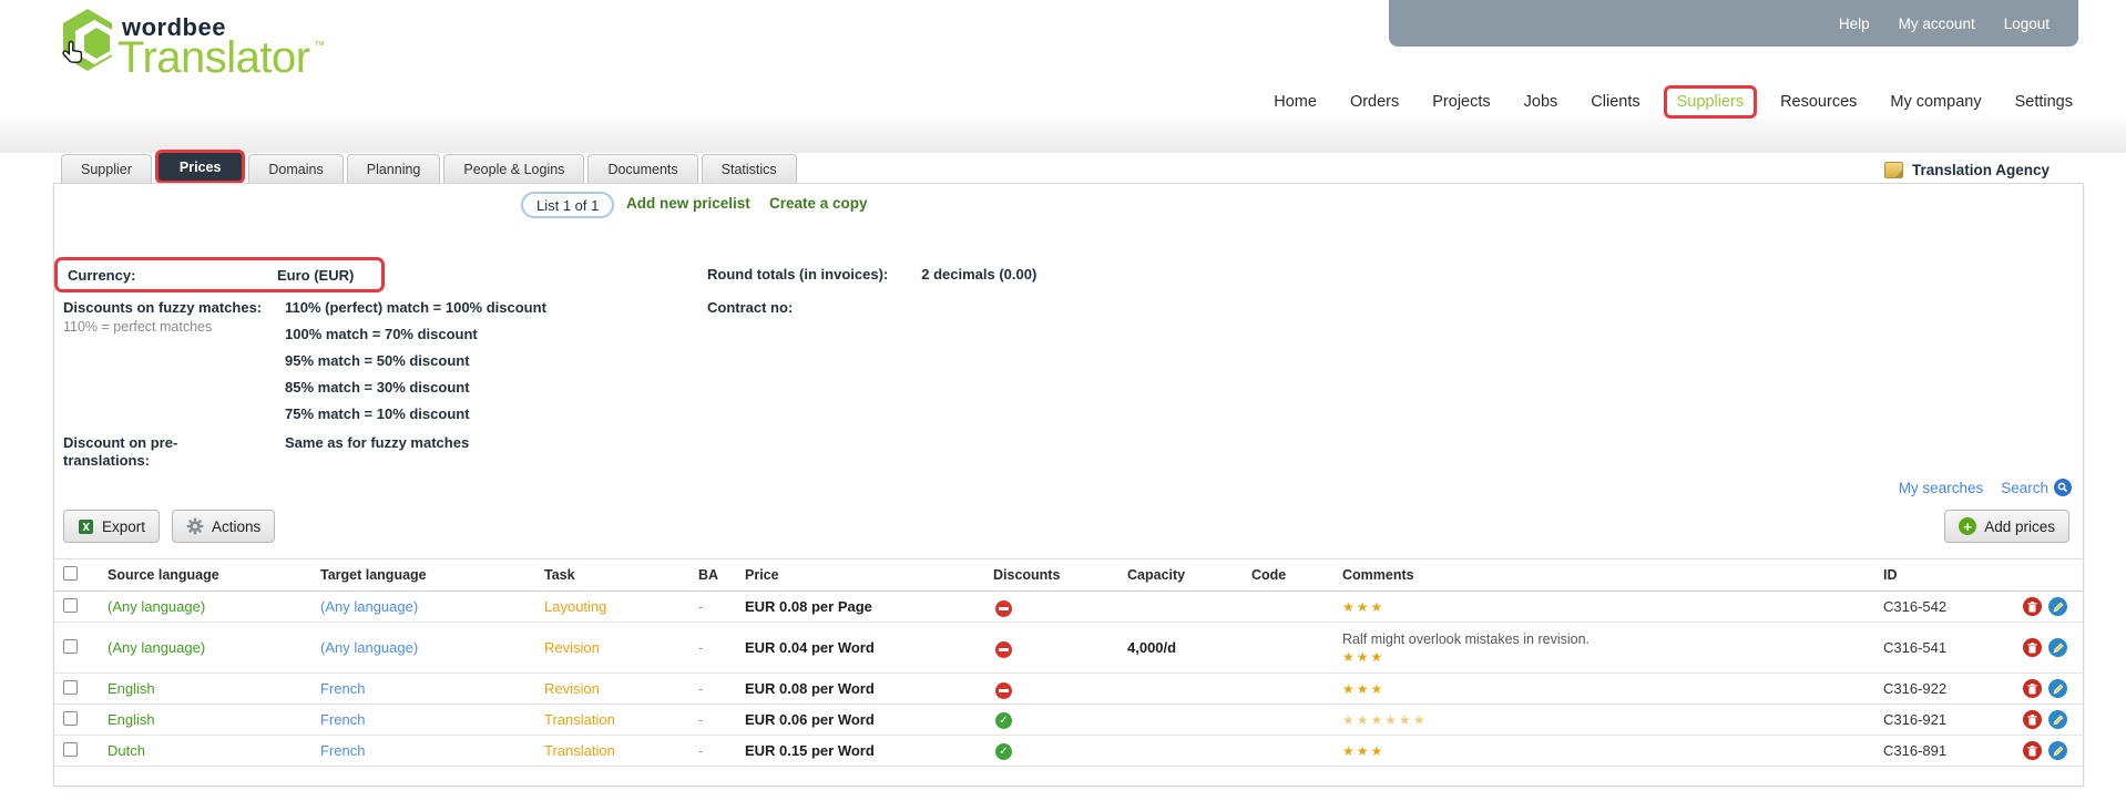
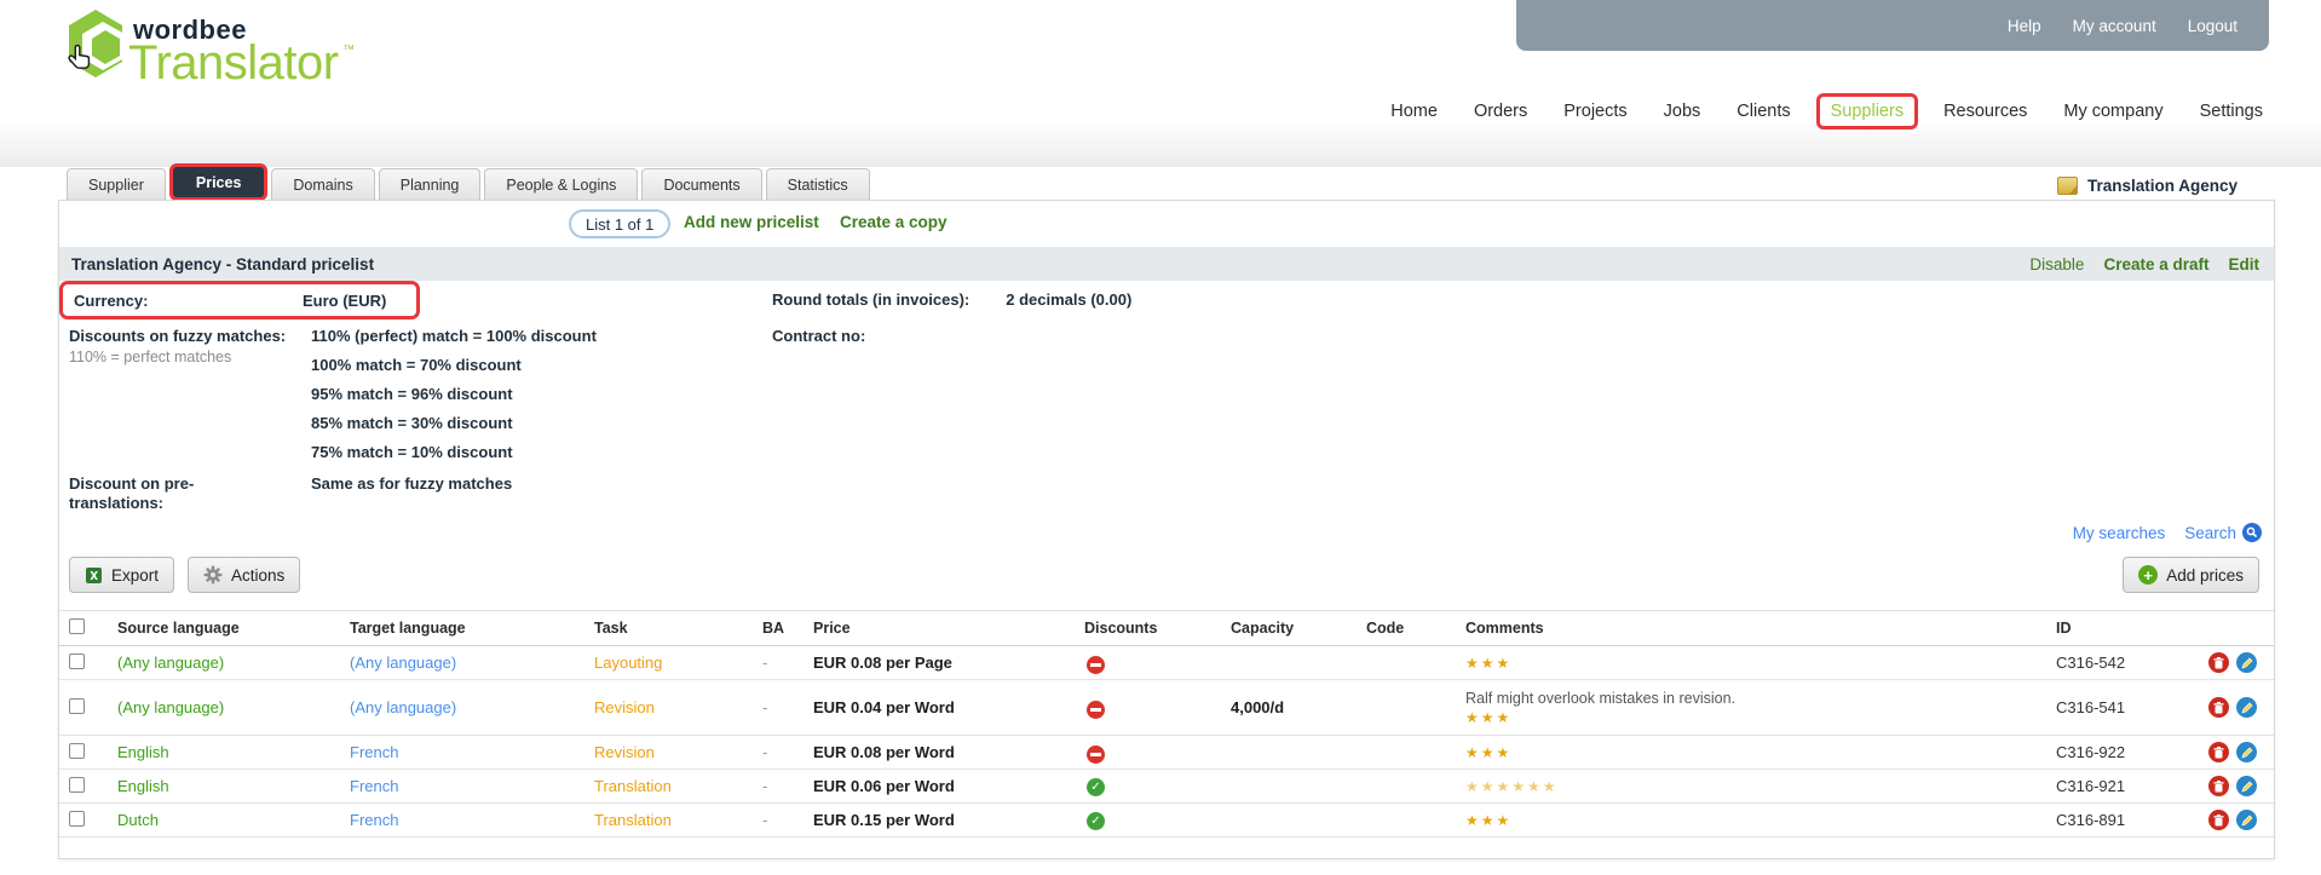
  Help
  My account
  Logout
  wordbee
  Translator
  ™
  Home
  Orders
  Projects
  Jobs
  Clients
  Suppliers
  Resources
  My company
  Settings
  Supplier
  Prices
  Domains
  Planning
  People & Logins
  Documents
  Statistics
  Translation Agency
  List 1 of 1
  Add new pricelist
  Create a copy
+ Translation Agency - Standard pricelist
+ Disable
+ Create a draft
+ Edit
  Currency:
  Euro (EUR)
  Round totals (in invoices):
  2 decimals (0.00)
  Discounts on fuzzy matches:
  110% = perfect matches
  110% (perfect) match = 100% discount
  100% match = 70% discount
- 95% match = 50% discount
+ 95% match = 96% discount
  85% match = 30% discount
  75% match = 10% discount
  Contract no:
  Discount on pre-translations:
  Same as for fuzzy matches
  My searches
  Search
  Export
  Actions
  +
  Add prices
  Source language
  Target language
  Task
  BA
  Price
  Discounts
  Capacity
  Code
  Comments
  ID
  (Any language)
  (Any language)
  Layouting
  -
  EUR 0.08 per Page
  ★★★
  C316-542
  (Any language)
  (Any language)
  Revision
  -
  EUR 0.04 per Word
  4,000/d
  Ralf might overlook mistakes in revision.
  ★★★
  C316-541
  English
  French
  Revision
  -
  EUR 0.08 per Word
  ★★★
  C316-922
  English
  French
  Translation
  -
  EUR 0.06 per Word
  ★★★★★★
  C316-921
  Dutch
  French
  Translation
  -
  EUR 0.15 per Word
  ★★★
  C316-891
